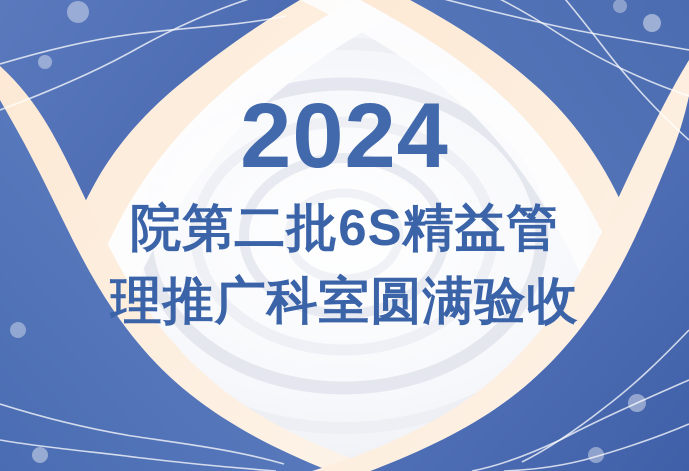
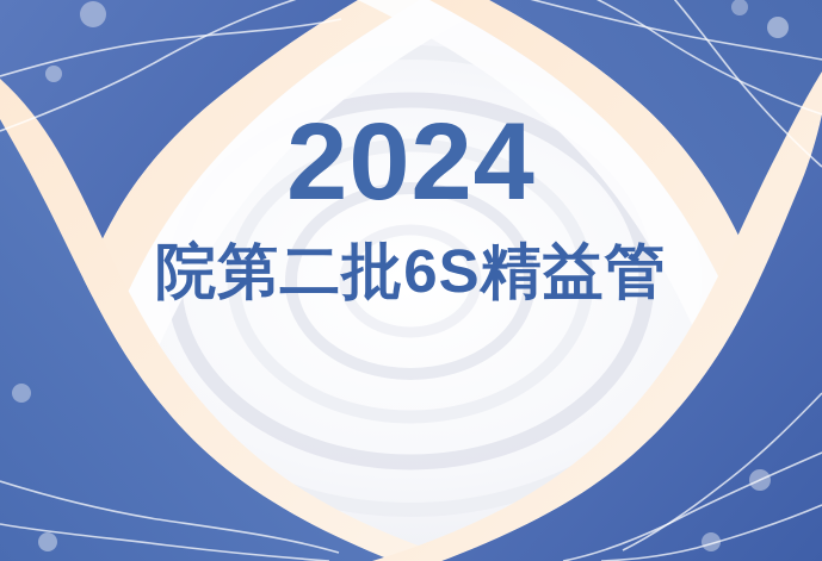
  2024
  院第二批6S精益管
- 理推广科室圆满验收
